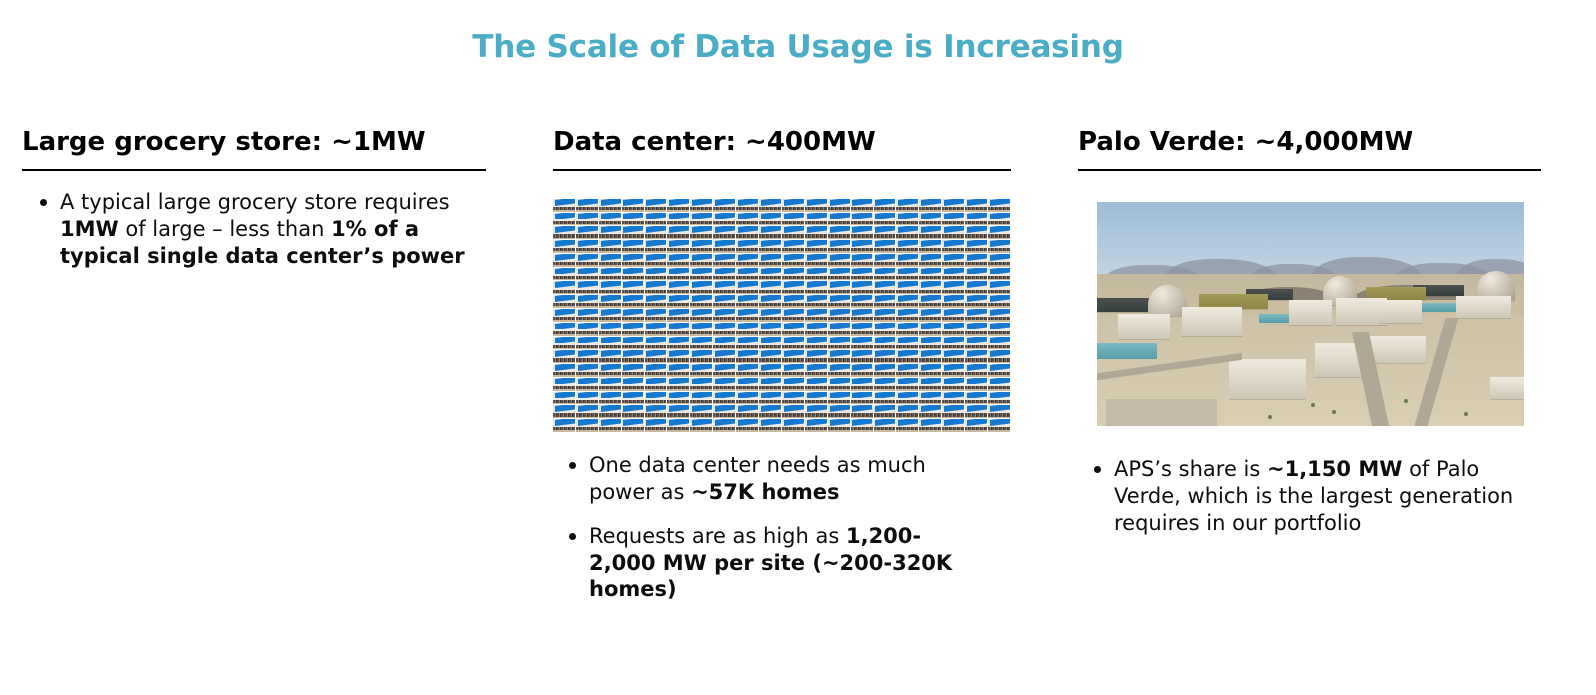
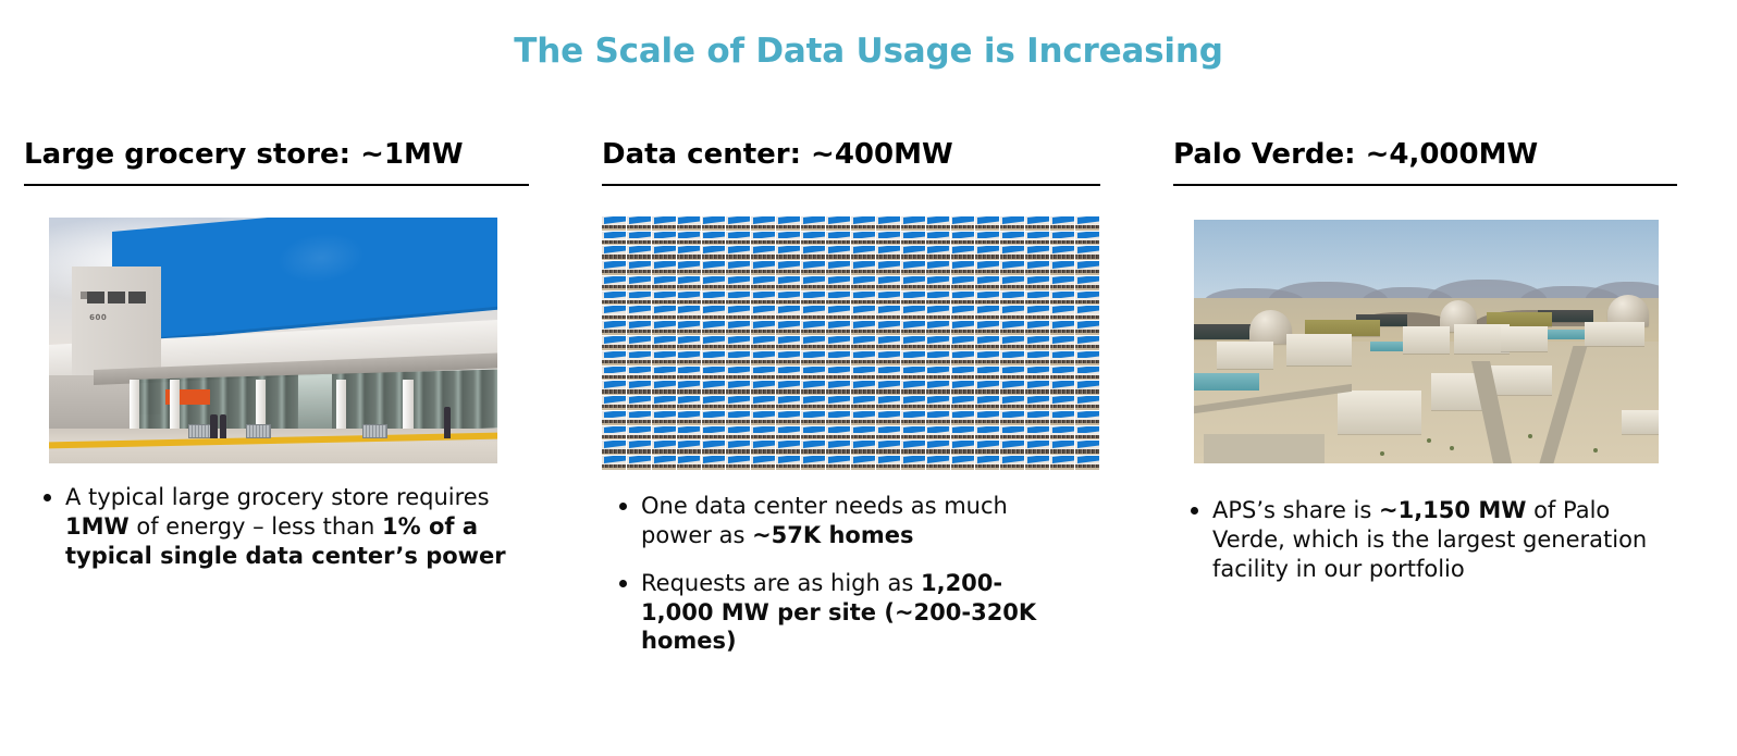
  The Scale of Data Usage is Increasing
  Large grocery store: ~1MW
+ 600
- A typical large grocery store requires 1MW of large – less than 1% of a typical single data center’s power
+ A typical large grocery store requires 1MW of energy – less than 1% of a typical single data center’s power
  Data center: ~400MW
  One data center needs as much power as ~57K homes
- Requests are as high as 1,200-2,000 MW per site (~200-320K homes)
+ Requests are as high as 1,200-1,000 MW per site (~200-320K homes)
  Palo Verde: ~4,000MW
- APS’s share is ~1,150 MW of Palo Verde, which is the largest generation requires in our portfolio
+ APS’s share is ~1,150 MW of Palo Verde, which is the largest generation facility in our portfolio
